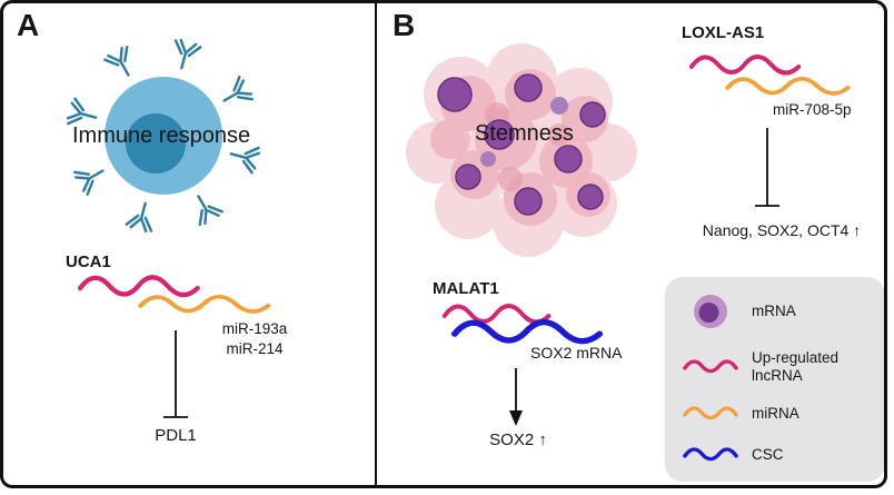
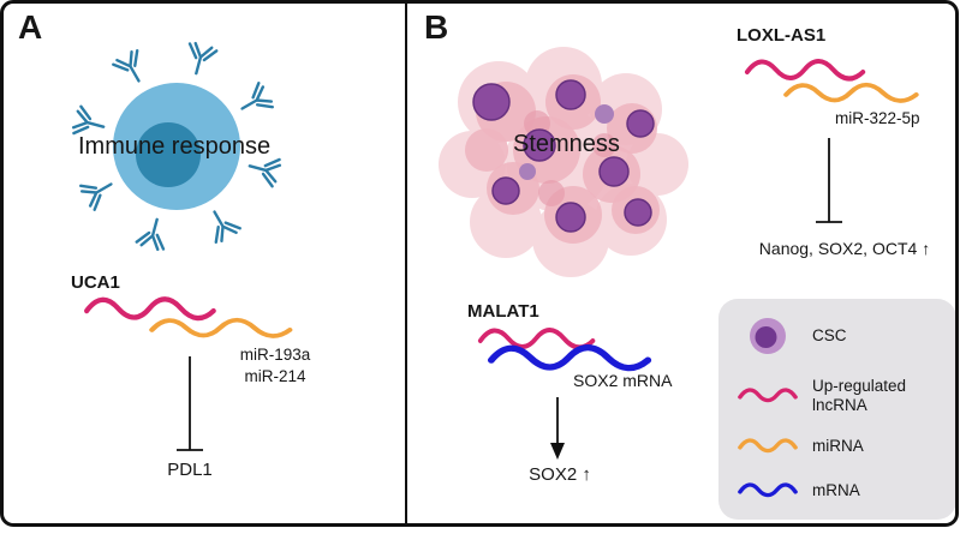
  A
  Immune response
  UCA1
  miR-193a
  miR-214
  PDL1
  B
  Stemness
  LOXL-AS1
- miR-708-5p
+ miR-322-5p
  Nanog, SOX2, OCT4 ↑
  MALAT1
  SOX2 mRNA
  SOX2 ↑
- mRNA
+ CSC
  Up-regulated lncRNA
  miRNA
- CSC
+ mRNA
